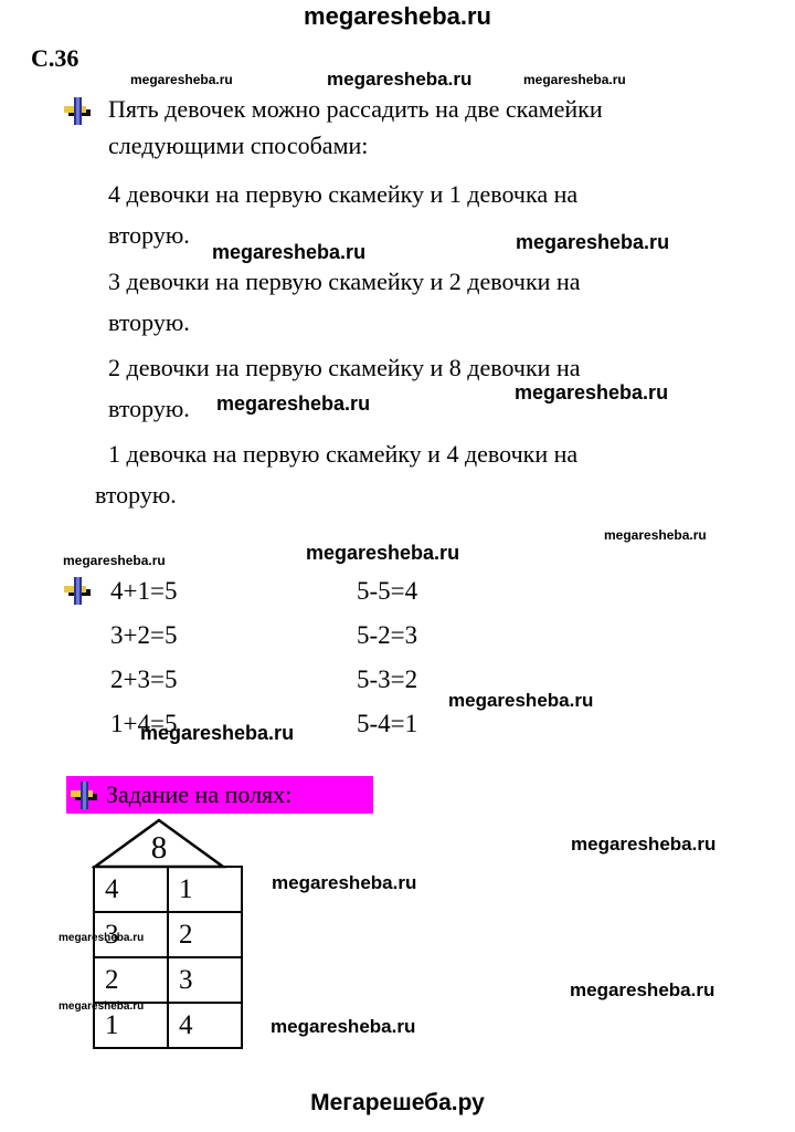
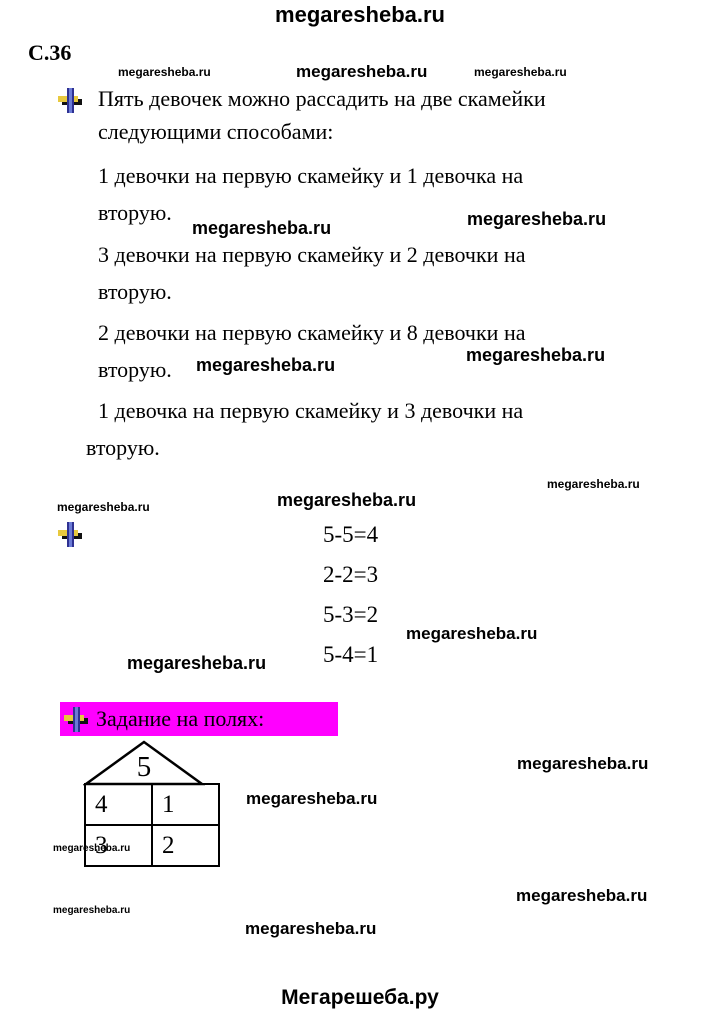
  megaresheba.ru
  С.36
  Пять девочек можно рассадить на две скамейки
  следующими способами:
- 4 девочки на первую скамейку и 1 девочка на
+ 1 девочки на первую скамейку и 1 девочка на
  вторую.
  3 девочки на первую скамейку и 2 девочки на
  вторую.
  2 девочки на первую скамейку и 8 девочки на
  вторую.
- 1 девочка на первую скамейку и 4 девочки на
+ 1 девочка на первую скамейку и 3 девочки на
  вторую.
- 4+1=5
- 3+2=5
- 2+3=5
- 1+4=5
  5-5=4
- 5-2=3
+ 2-2=3
  5-3=2
  5-4=1
  Задание на полях:
- 8
+ 5
  4	1
  3	2
- 2	3
- 1	4
  Мегарешеба.ру
  megaresheba.ru
  megaresheba.ru
  megaresheba.ru
  megaresheba.ru
  megaresheba.ru
  megaresheba.ru
  megaresheba.ru
  megaresheba.ru
  megaresheba.ru
  megaresheba.ru
  megaresheba.ru
  megaresheba.ru
  megaresheba.ru
  megaresheba.ru
  megaresheba.ru
  megaresheba.ru
  megaresheba.ru
  megaresheba.ru
